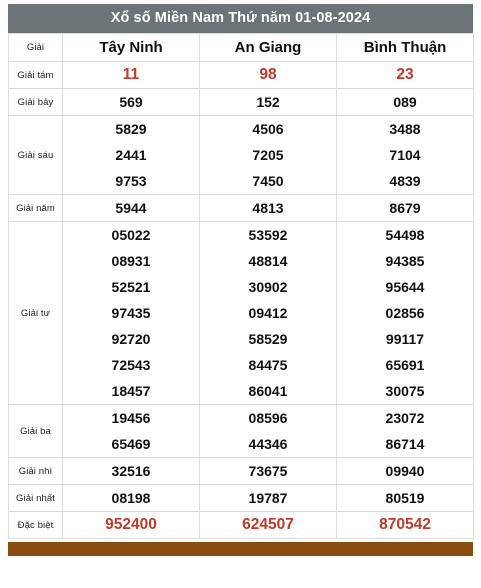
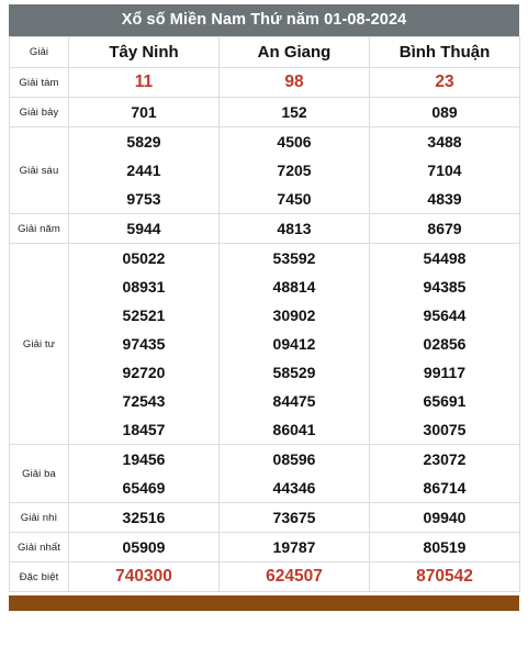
  Xổ số Miền Nam Thứ năm 01-08-2024
  Giải	Tây Ninh	An Giang	Bình Thuận
  Giải tám	11	98	23
- Giải bảy	569	152	089
+ Giải bảy	701	152	089
  Giải sáu	582924419753	450672057450	348871044839
  Giải năm	5944	4813	8679
  Giải tư	05022089315252197435927207254318457	53592488143090209412585298447586041	54498943859564402856991176569130075
  Giải ba	1945665469	0859644346	2307286714
  Giải nhì	32516	73675	09940
- Giải nhất	08198	19787	80519
+ Giải nhất	05909	19787	80519
- Đặc biệt	952400	624507	870542
+ Đặc biệt	740300	624507	870542
